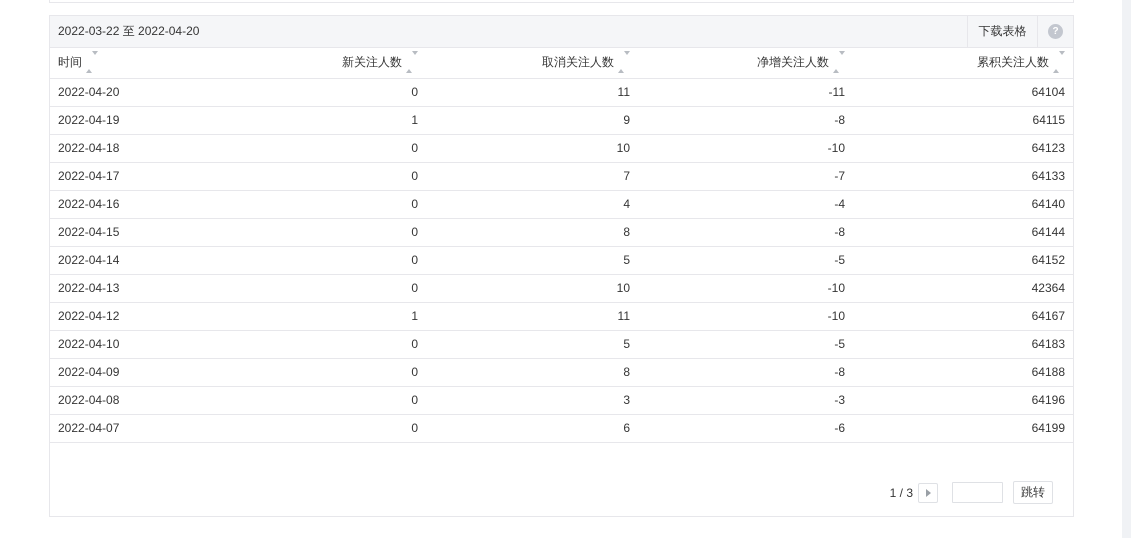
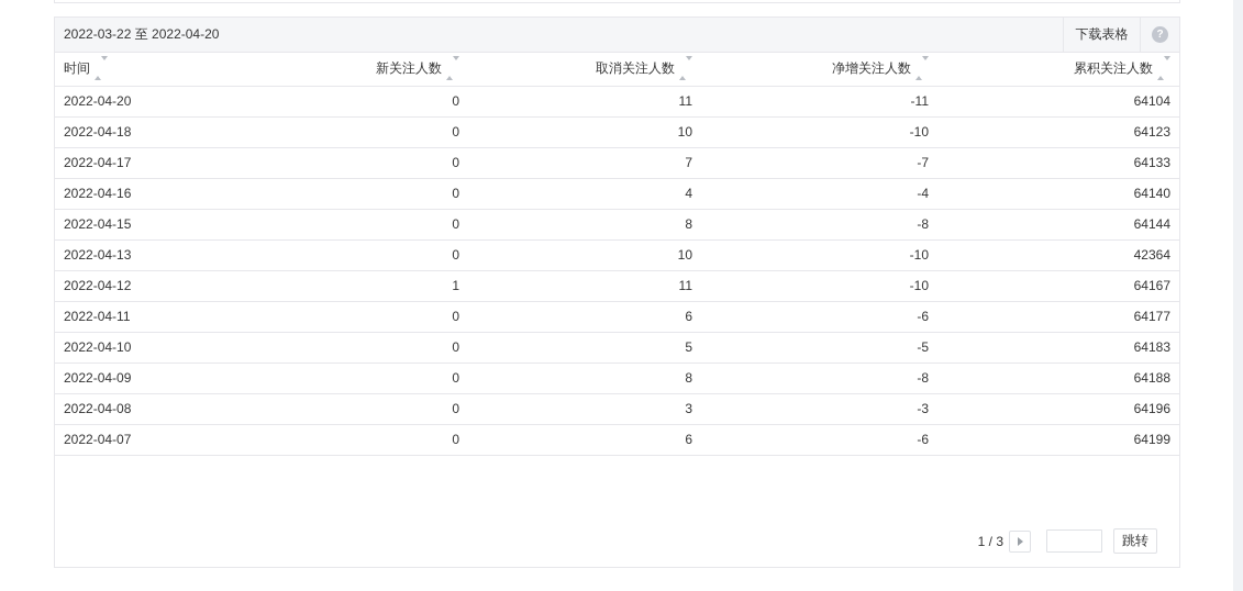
  2022-03-22 至 2022-04-20
  下载表格
  ?
  时间	新关注人数	取消关注人数	净增关注人数	累积关注人数
  2022-04-20	0	11	-11	64104
- 2022-04-19	1	9	-8	64115
  2022-04-18	0	10	-10	64123
  2022-04-17	0	7	-7	64133
  2022-04-16	0	4	-4	64140
  2022-04-15	0	8	-8	64144
- 2022-04-14	0	5	-5	64152
  2022-04-13	0	10	-10	42364
  2022-04-12	1	11	-10	64167
+ 2022-04-11	0	6	-6	64177
  2022-04-10	0	5	-5	64183
  2022-04-09	0	8	-8	64188
  2022-04-08	0	3	-3	64196
  2022-04-07	0	6	-6	64199
  1 / 3
  跳转
